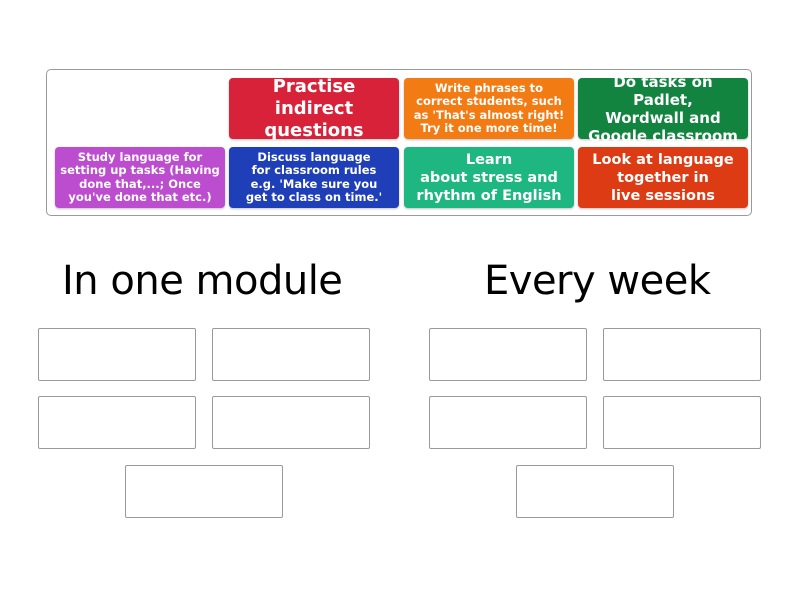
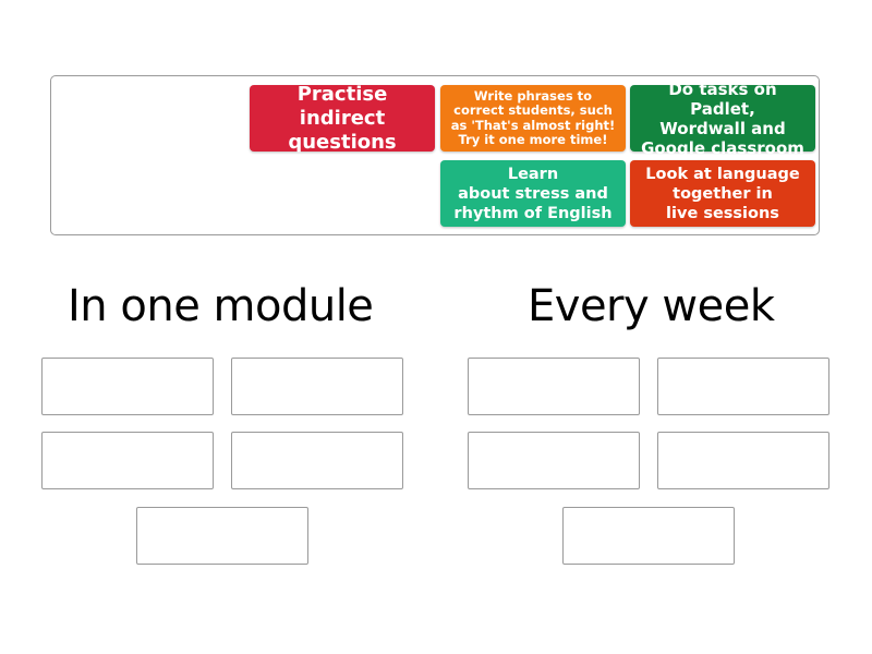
  Practise indirect
  questions
  Write phrases to
  correct students, such
  as 'That's almost right!
  Try it one more time!
  Do tasks on Padlet,
  Wordwall and
  Google classroom
- Study language for
- setting up tasks (Having
- done that,...; Once
- you've done that etc.)
- Discuss language
- for classroom rules
- e.g. 'Make sure you
- get to class on time.'
  Learn
  about stress and
  rhythm of English
  Look at language
  together in
  live sessions
  In one module
  Every week
